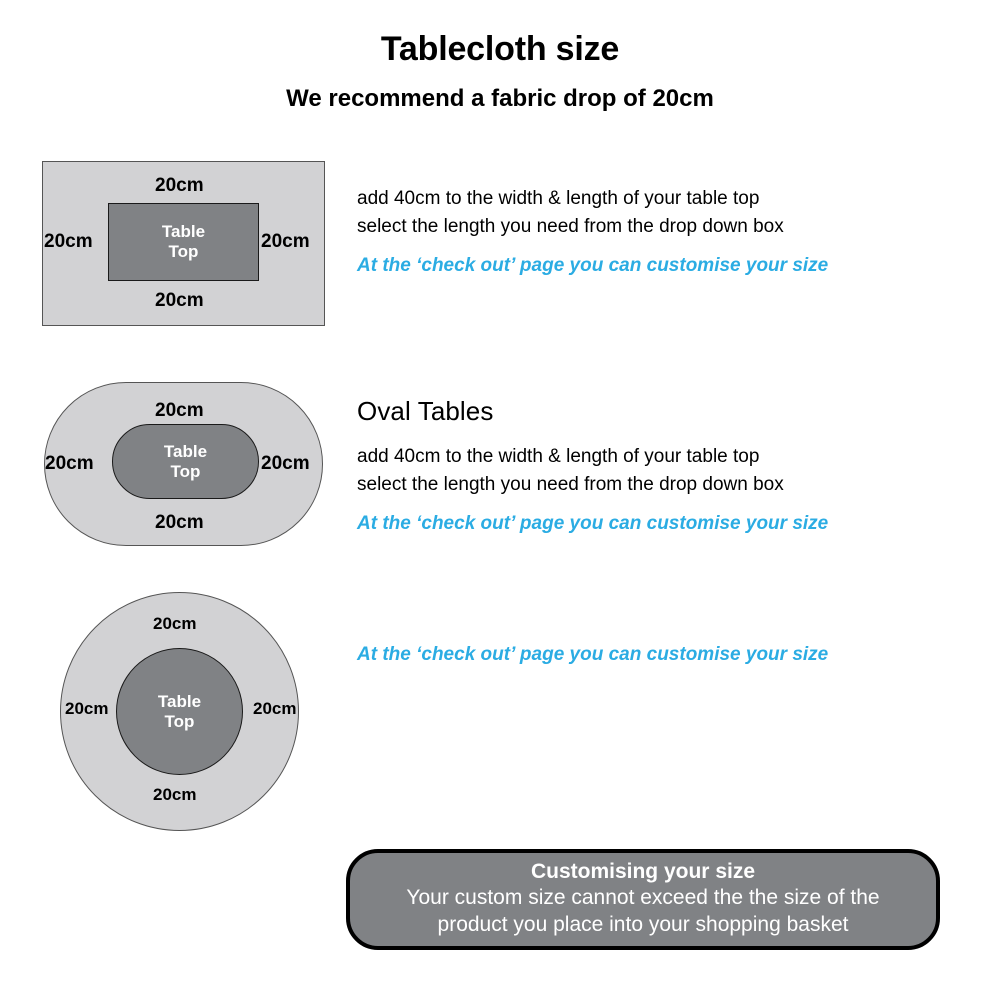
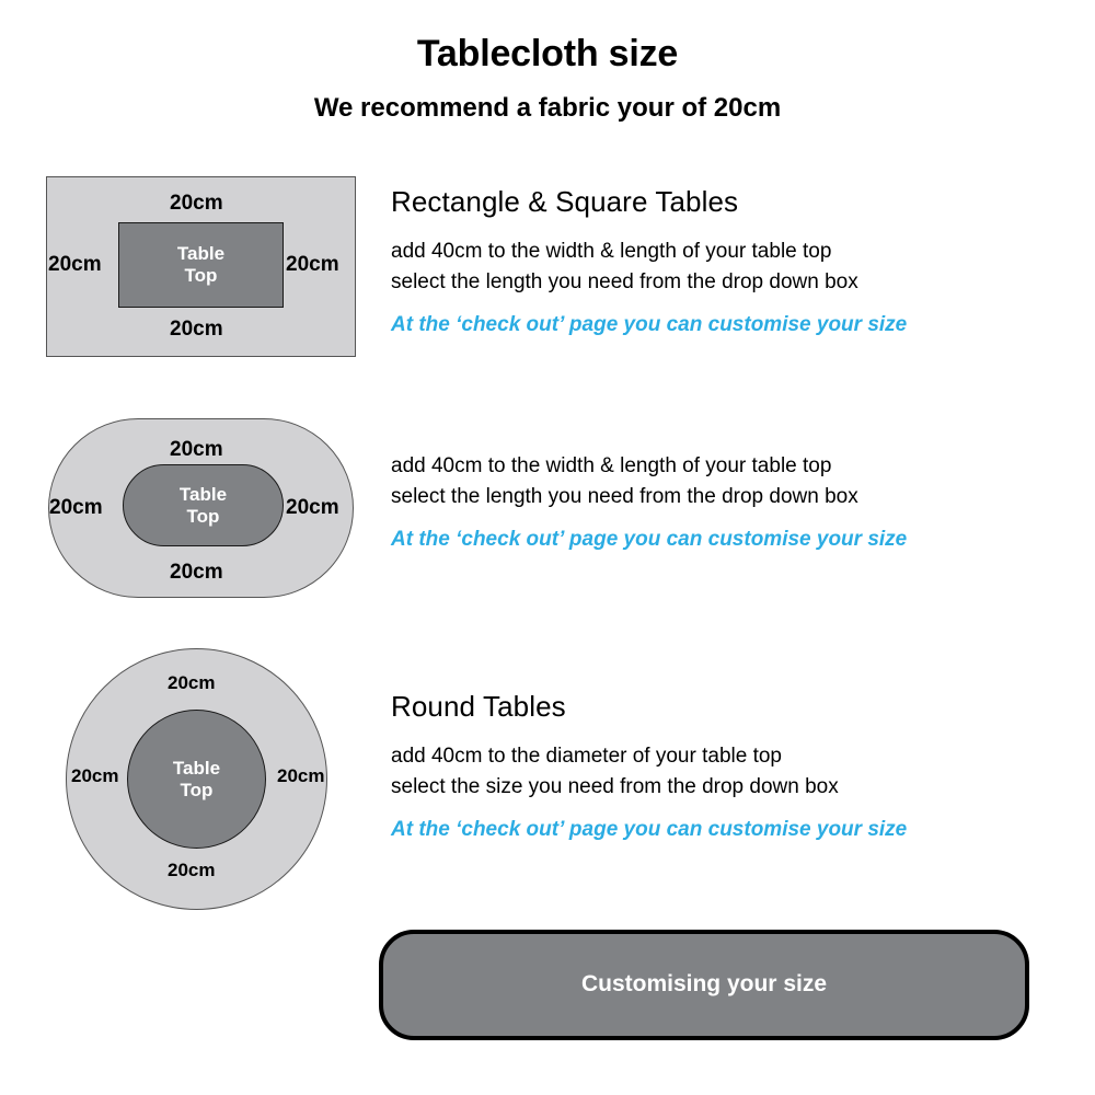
  Tablecloth size
- We recommend a fabric drop of 20cm
+ We recommend a fabric your of 20cm
  Table
  Top
  20cm
  20cm
  20cm
  20cm
+ Rectangle & Square Tables
  add 40cm to the width & length of your table top
  select the length you need from the drop down box
  At the ‘check out’ page you can customise your size
  Table
  Top
  20cm
  20cm
  20cm
  20cm
- Oval Tables
  add 40cm to the width & length of your table top
  select the length you need from the drop down box
  At the ‘check out’ page you can customise your size
  Table
  Top
  20cm
  20cm
  20cm
  20cm
+ Round Tables
+ add 40cm to the diameter of your table top
+ select the size you need from the drop down box
  At the ‘check out’ page you can customise your size
  Customising your size
- Your custom size cannot exceed the the size of the
- product you place into your shopping basket
